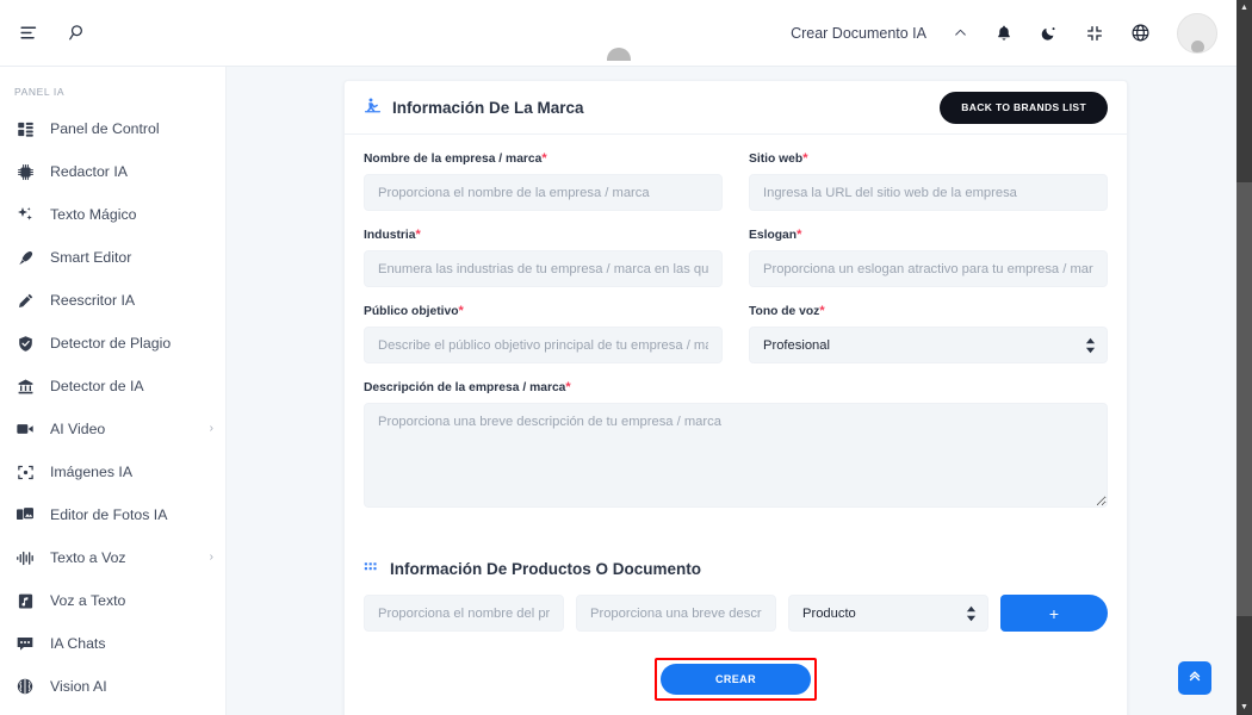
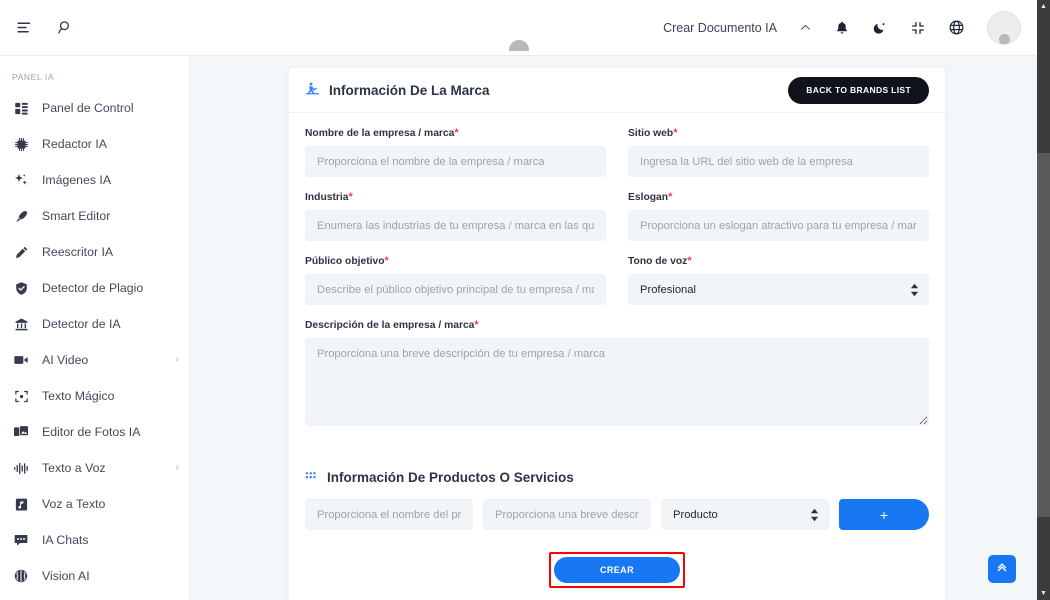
  Crear Documento IA
  PANEL IA
  Panel de Control
  Redactor IA
- Texto Mágico
+ Imágenes IA
  Smart Editor
  Reescritor IA
  Detector de Plagio
  Detector de IA
  AI Video
  ›
- Imágenes IA
+ Texto Mágico
  Editor de Fotos IA
  Texto a Voz
  ›
  Voz a Texto
  IA Chats
  Vision AI
  Información De La Marca
  BACK TO BRANDS LIST
  Nombre de la empresa / marca*
  Proporciona el nombre de la empresa / marca
  Sitio web*
  Ingresa la URL del sitio web de la empresa
  Industria*
  Enumera las industrias de tu empresa / marca en las qu
  Eslogan*
  Proporciona un eslogan atractivo para tu empresa / mar
  Público objetivo*
  Describe el público objetivo principal de tu empresa / m
  Tono de voz*
  Profesional
  Descripción de la empresa / marca*
  Proporciona una breve descripción de tu empresa / marca
- Información De Productos O Documento
+ Información De Productos O Servicios
  Proporciona el nombre del pr
  Proporciona una breve descr
  Producto
  +
  CREAR
